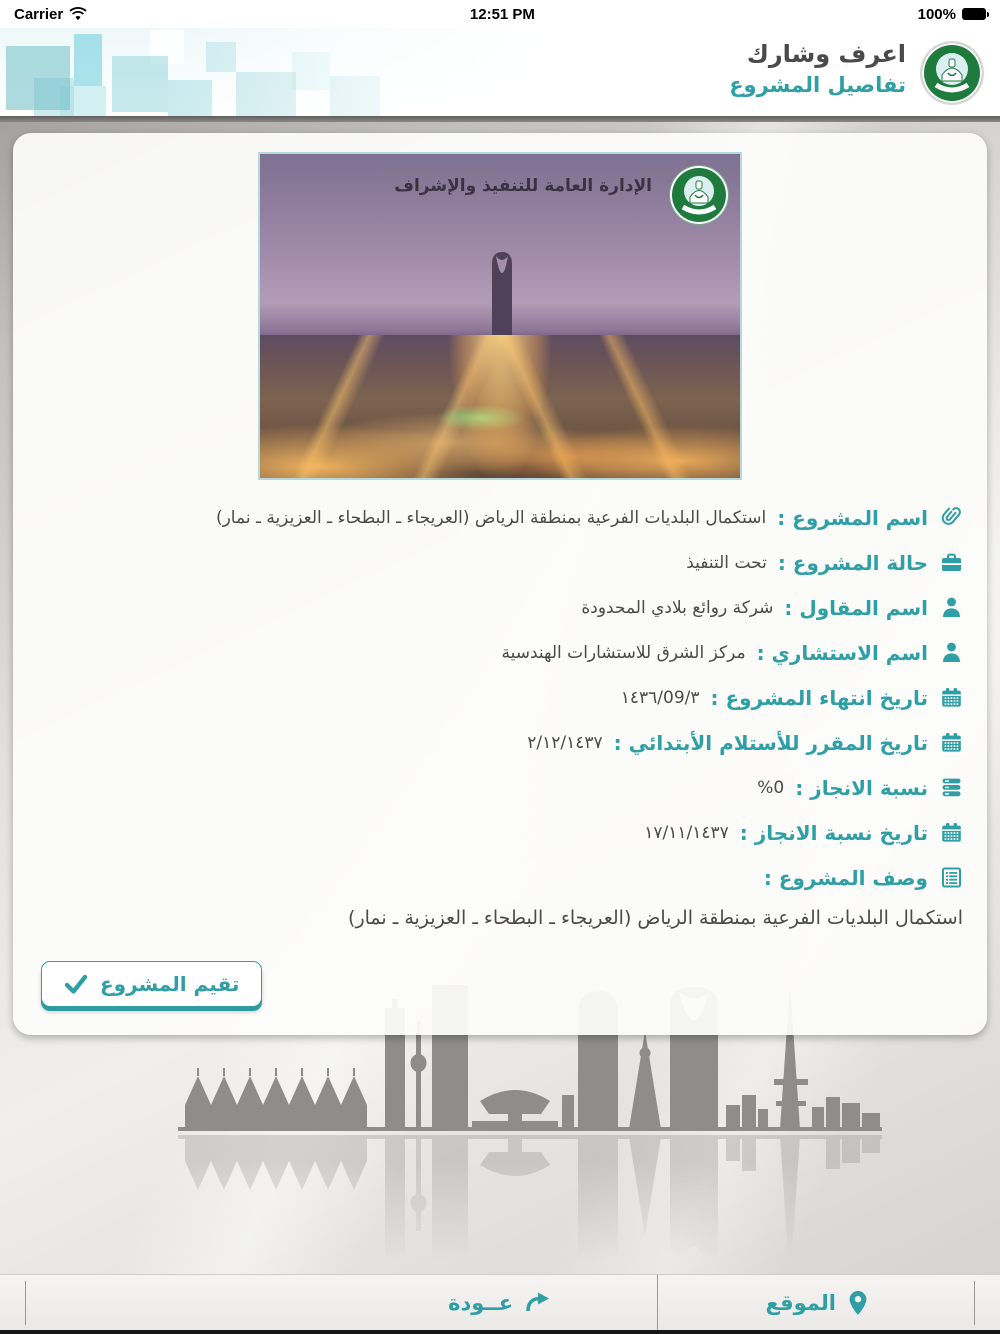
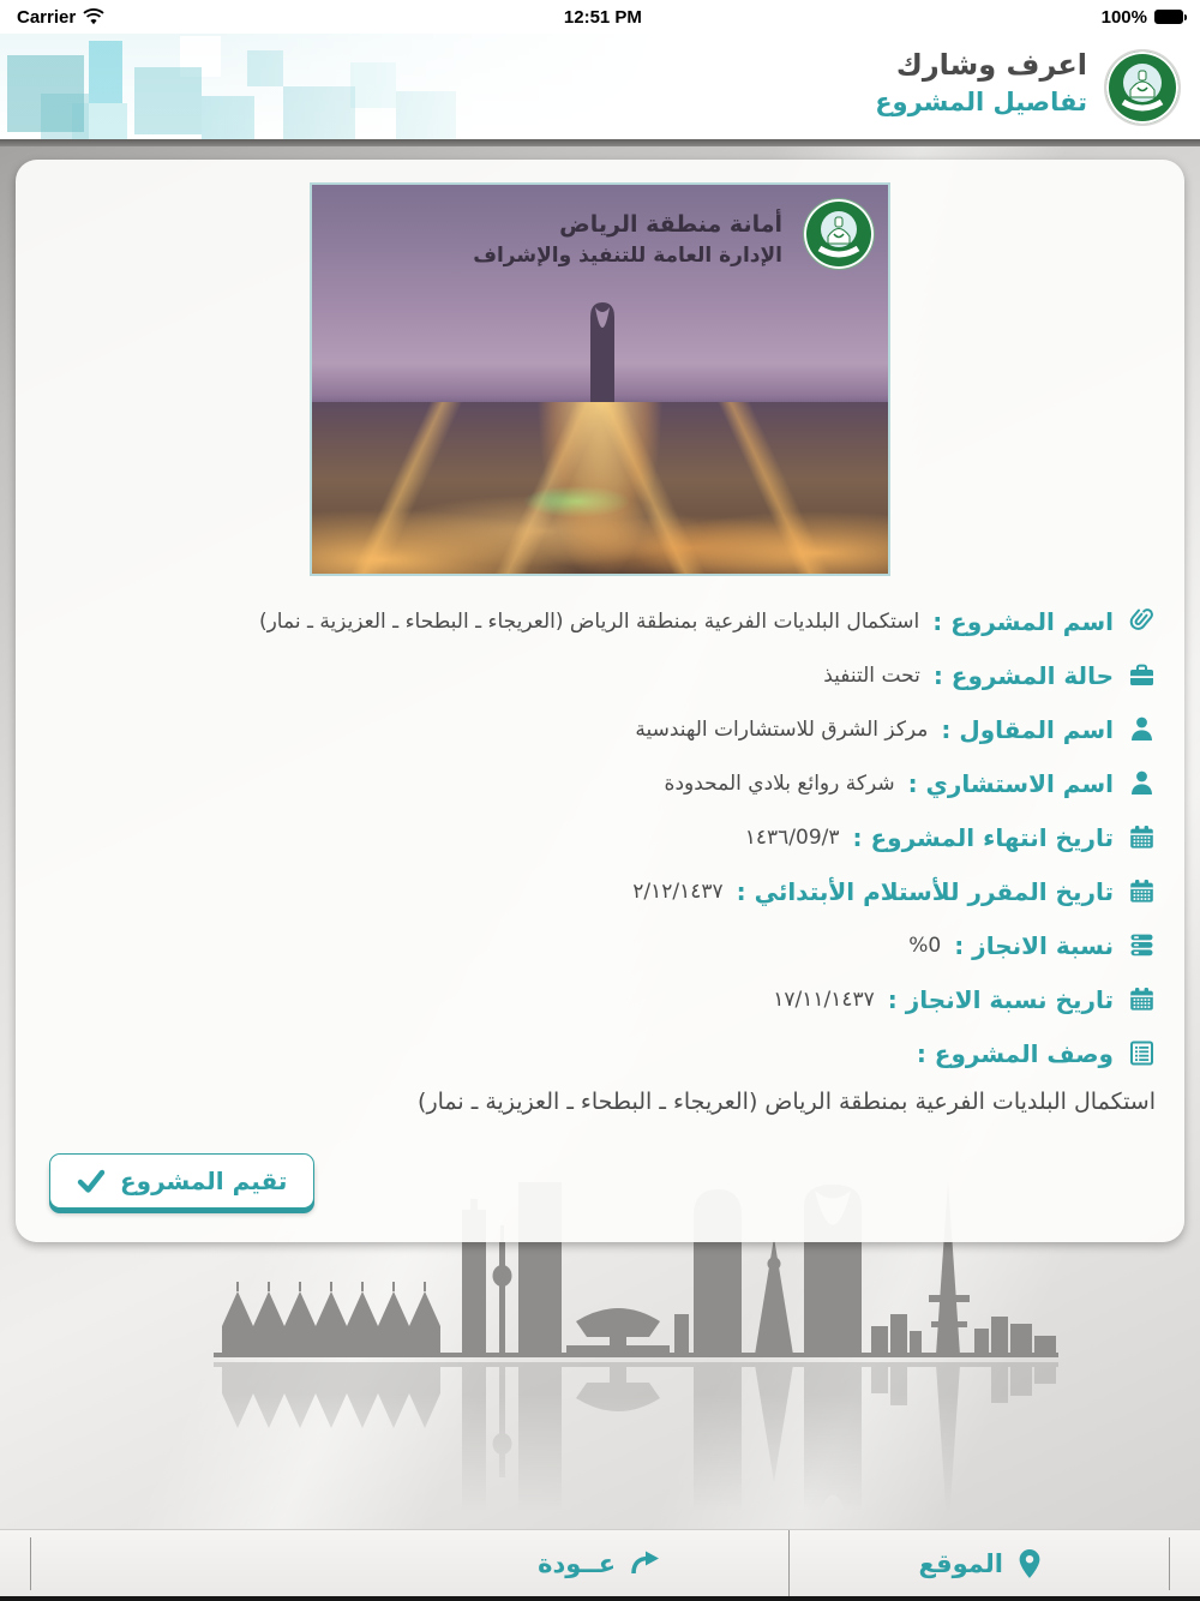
  Carrier
  12:51 PM
  100%
  اعرف وشارك
  تفاصيل المشروع
+ أمانة منطقة الرياض
  الإدارة العامة للتنفيذ والإشراف
  اسم المشروع :
  استكمال البلديات الفرعية بمنطقة الرياض (العريجاء ـ البطحاء ـ العزيزية ـ نمار)
  حالة المشروع :
  تحت التنفيذ
  اسم المقاول :
- شركة روائع بلادي المحدودة
+ مركز الشرق للاستشارات الهندسية
  اسم الاستشاري :
- مركز الشرق للاستشارات الهندسية
+ شركة روائع بلادي المحدودة
  تاريخ انتهاء المشروع :
  ٣/09/١٤٣٦
  تاريخ المقرر للأستلام الأبتدائي :
  ٢/١٢/١٤٣٧
  نسبة الانجاز :
  %0
  تاريخ نسبة الانجاز :
  ١٧/١١/١٤٣٧
  وصف المشروع :
  استكمال البلديات الفرعية بمنطقة الرياض (العريجاء ـ البطحاء ـ العزيزية ـ نمار)
  تقيم المشروع
  الموقع
  عــودة
